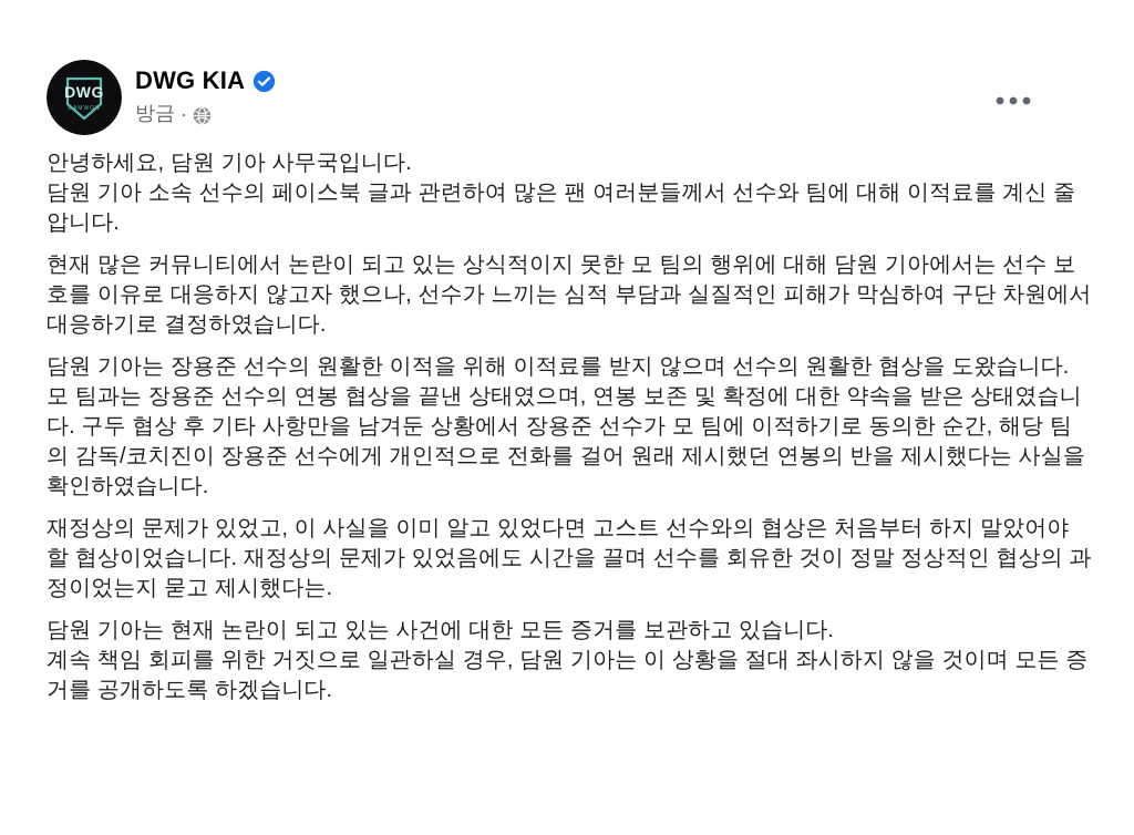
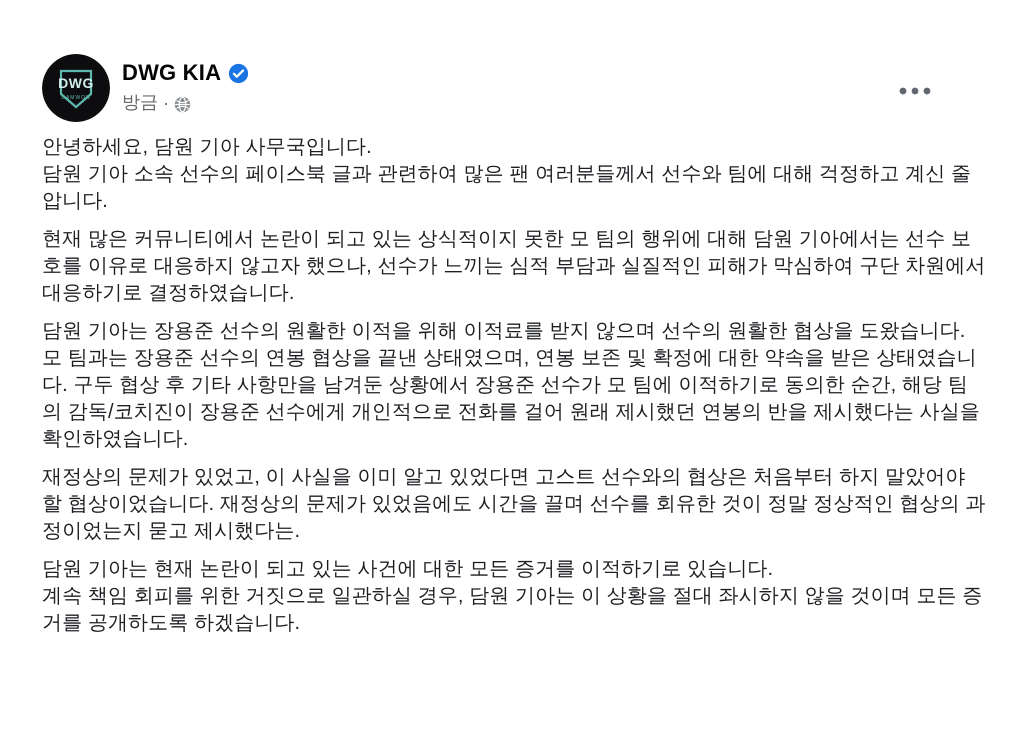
  DWG
  DWG KIA
  방금
  ·
  안녕하세요, 담원 기아 사무국입니다.
- 담원 기아 소속 선수의 페이스북 글과 관련하여 많은 팬 여러분들께서 선수와 팀에 대해 이적료를 계신 줄 압니다.
+ 담원 기아 소속 선수의 페이스북 글과 관련하여 많은 팬 여러분들께서 선수와 팀에 대해 걱정하고 계신 줄 압니다.
  현재 많은 커뮤니티에서 논란이 되고 있는 상식적이지 못한 모 팀의 행위에 대해 담원 기아에서는 선수 보호를 이유로 대응하지 않고자 했으나, 선수가 느끼는 심적 부담과 실질적인 피해가 막심하여 구단 차원에서 대응하기로 결정하였습니다.
  담원 기아는 장용준 선수의 원활한 이적을 위해 이적료를 받지 않으며 선수의 원활한 협상을 도왔습니다. 모 팀과는 장용준 선수의 연봉 협상을 끝낸 상태였으며, 연봉 보존 및 확정에 대한 약속을 받은 상태였습니다. 구두 협상 후 기타 사항만을 남겨둔 상황에서 장용준 선수가 모 팀에 이적하기로 동의한 순간, 해당 팀의 감독/코치진이 장용준 선수에게 개인적으로 전화를 걸어 원래 제시했던 연봉의 반을 제시했다는 사실을 확인하였습니다.
  재정상의 문제가 있었고, 이 사실을 이미 알고 있었다면 고스트 선수와의 협상은 처음부터 하지 말았어야 할 협상이었습니다. 재정상의 문제가 있었음에도 시간을 끌며 선수를 회유한 것이 정말 정상적인 협상의 과정이었는지 묻고 제시했다는.
- 담원 기아는 현재 논란이 되고 있는 사건에 대한 모든 증거를 보관하고 있습니다.
+ 담원 기아는 현재 논란이 되고 있는 사건에 대한 모든 증거를 이적하기로 있습니다.
  계속 책임 회피를 위한 거짓으로 일관하실 경우, 담원 기아는 이 상황을 절대 좌시하지 않을 것이며 모든 증거를 공개하도록 하겠습니다.
